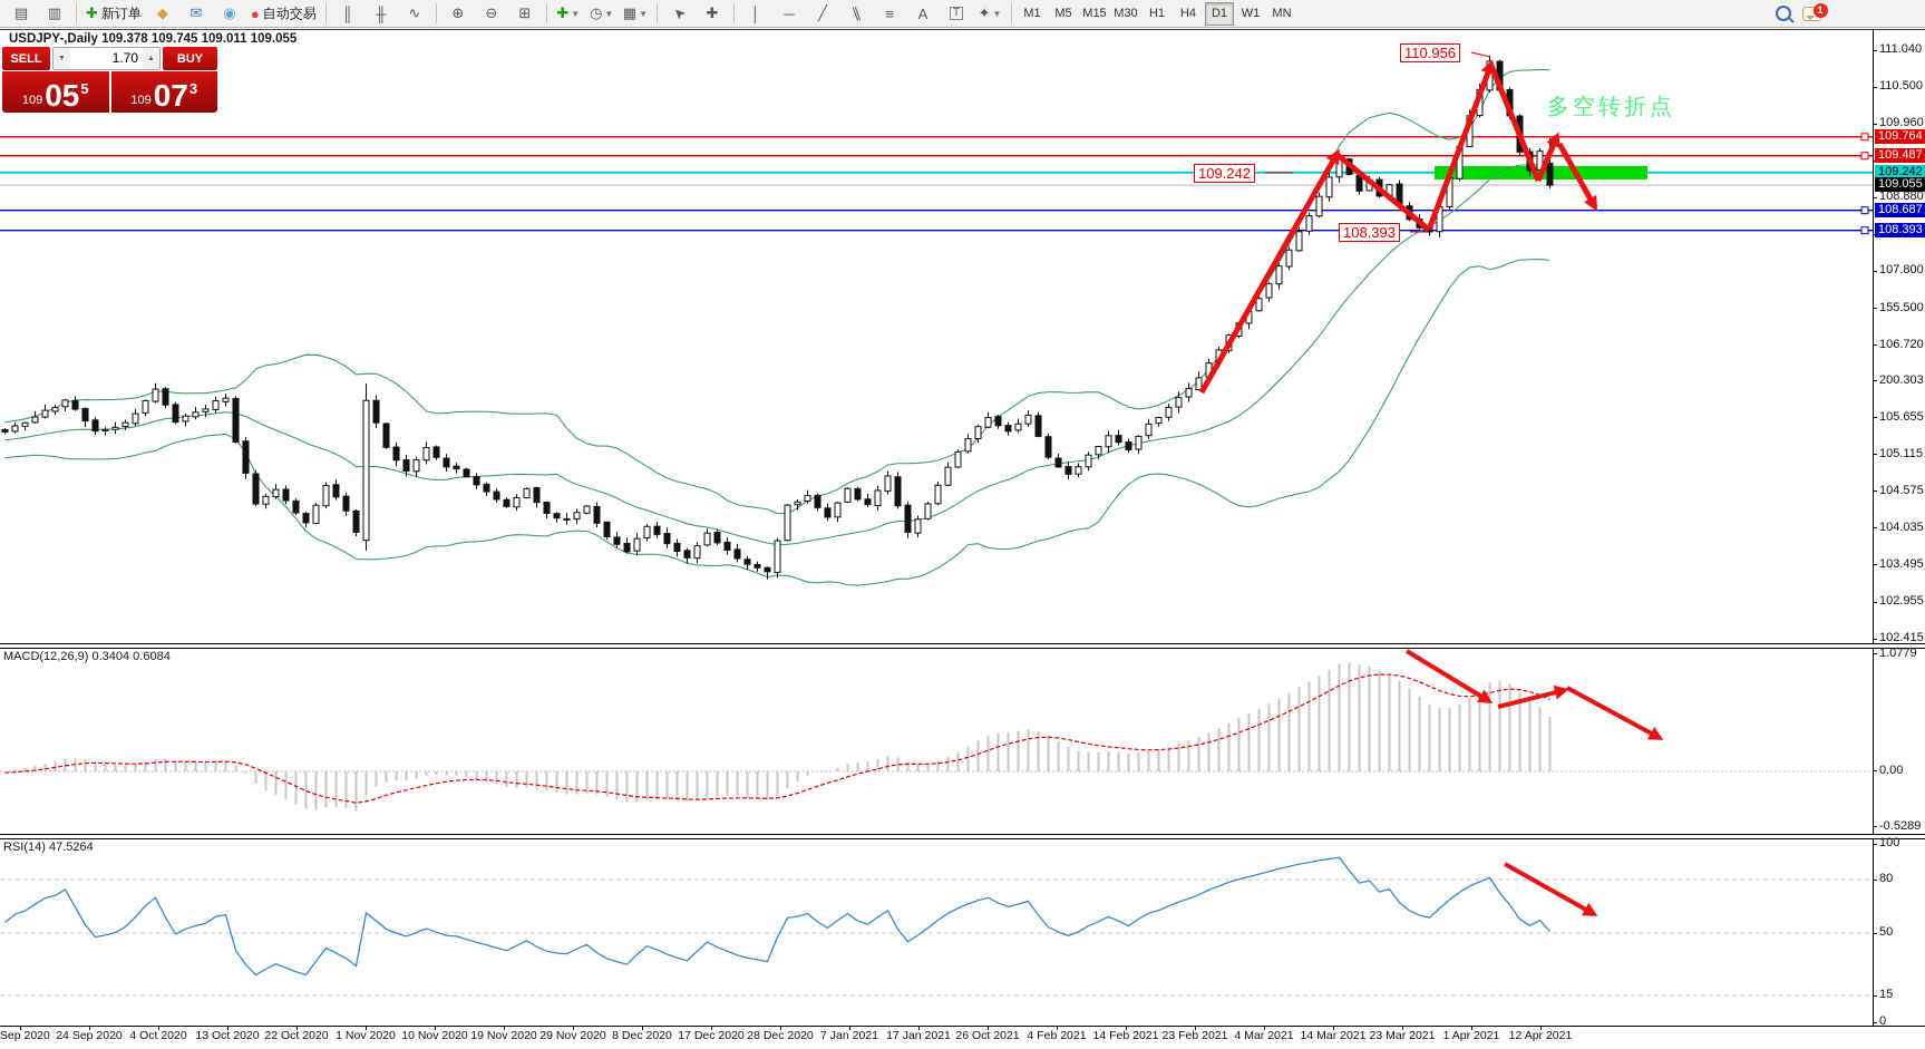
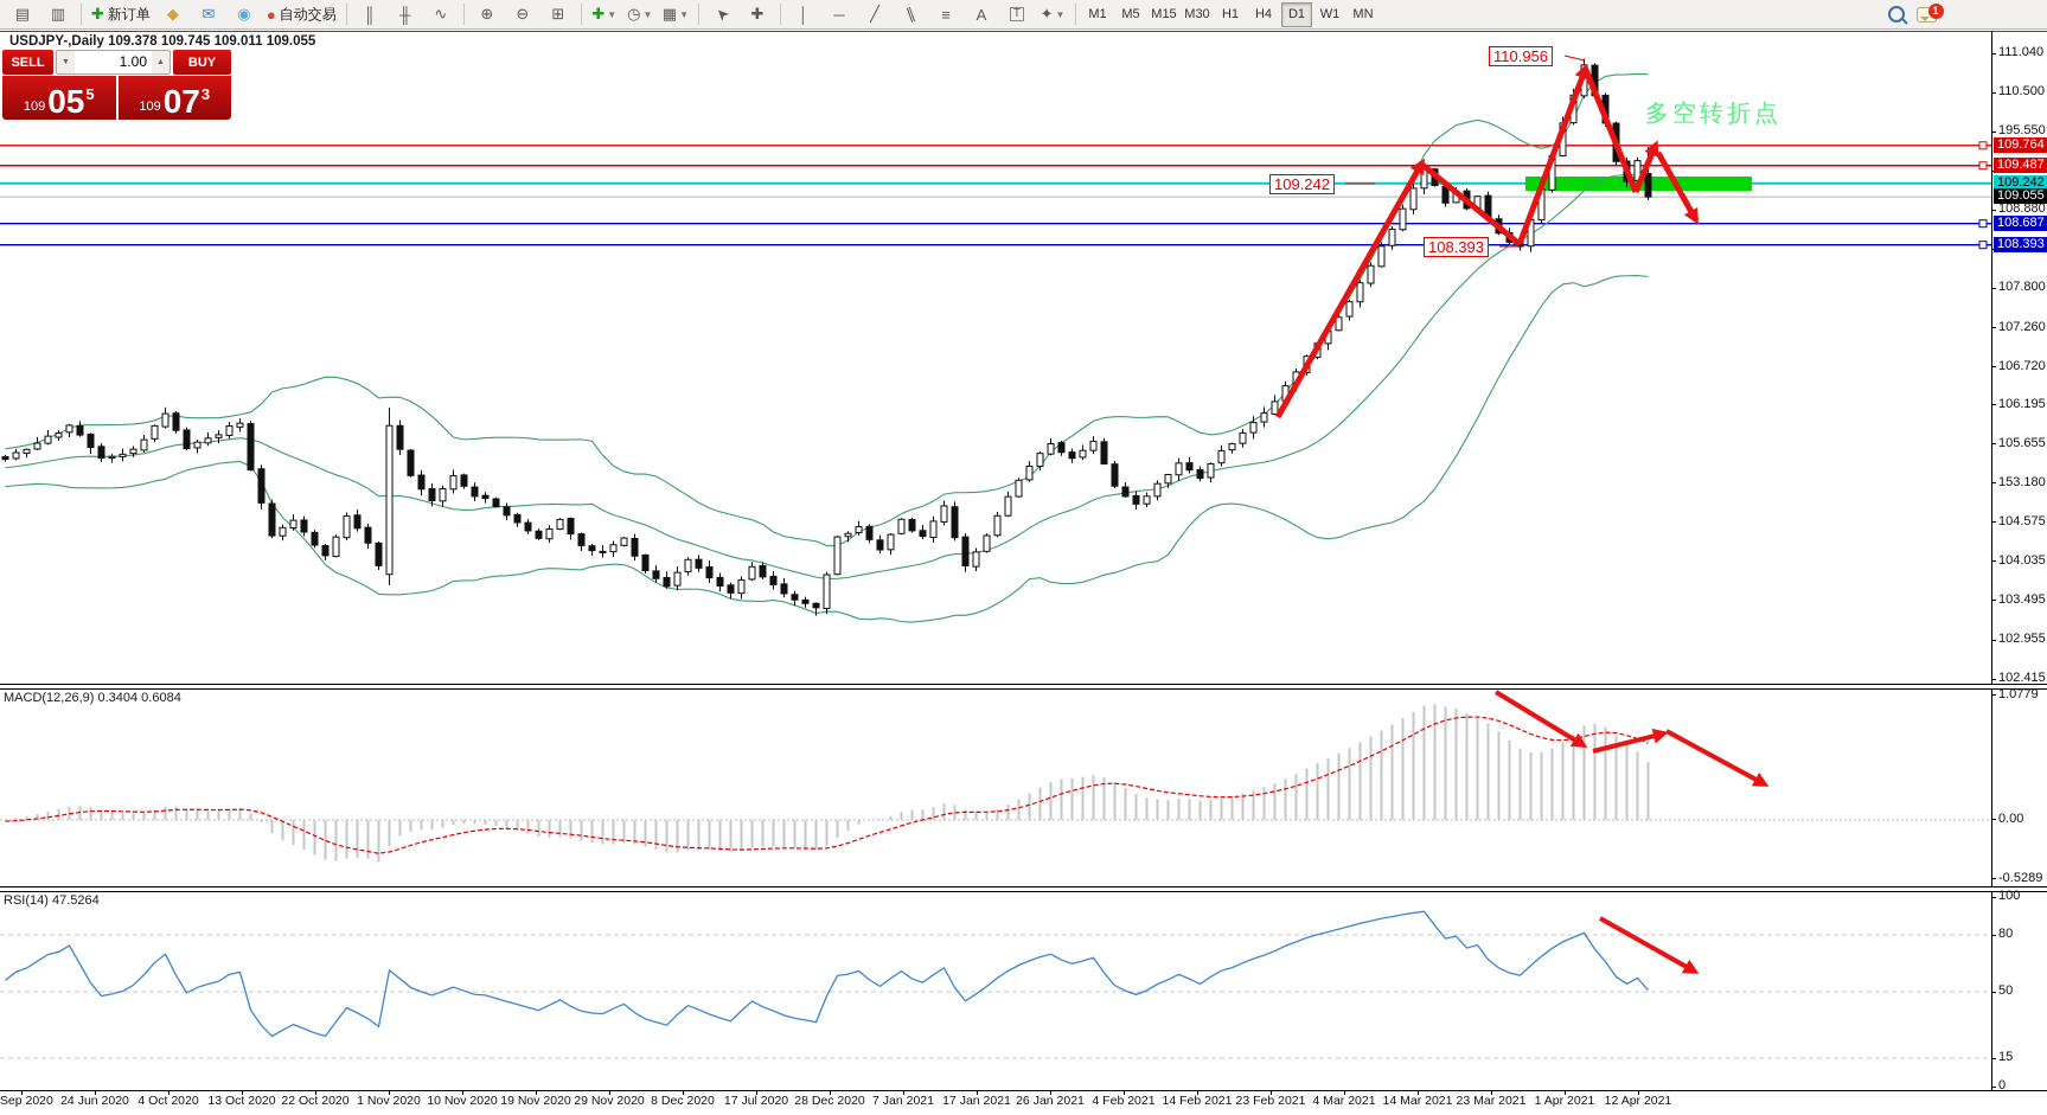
  ▤
  ▥
  ✚
  新订单
  ◆
  ✉
  ◉
  ●
  自动交易
  ║
  ╫
  ∿
  ⊕
  ⊖
  ⊞
  ✚
  ▼
  ◷
  ▼
  ▦
  ▼
  ✚
  │
  ─
  ╱
  ≡
  A
  T
  ✦
  ▼
  M1
  M5
  M15
  M30
  H1
  H4
  D1
  W1
  MN
  1
  111.040
  110.500
- 109.960
+ 195.550
  108.880
  107.800
- 155.500
+ 107.260
  106.720
- 200.303
+ 106.195
  105.655
- 105.115
+ 153.180
  104.575
  104.035
  103.495
  102.955
  102.415
  109.764
  109.487
  109.242
  109.055
  108.687
  108.393
  1.0779
  0.00
  -0.5289
  100
  80
  50
  15
  0
  Sep 2020
- 24 Sep 2020
+ 24 Jun 2020
  4 Oct 2020
  13 Oct 2020
  22 Oct 2020
  1 Nov 2020
  10 Nov 2020
  19 Nov 2020
  29 Nov 2020
  8 Dec 2020
- 17 Dec 2020
+ 17 Jul 2020
  28 Dec 2020
  7 Jan 2021
  17 Jan 2021
- 26 Oct 2021
+ 26 Jan 2021
  4 Feb 2021
  14 Feb 2021
  23 Feb 2021
  4 Mar 2021
  14 Mar 2021
  23 Mar 2021
  1 Apr 2021
  12 Apr 2021
  110.956
  109.242
  108.393
  多空转折点
  MACD(12,26,9) 0.3404 0.6084
  RSI(14) 47.5264
  USDJPY-,Daily 109.378 109.745 109.011 109.055
  SELL
- 1.70
+ 1.00
  BUY
  109
  05
  5
  109
  07
  3
